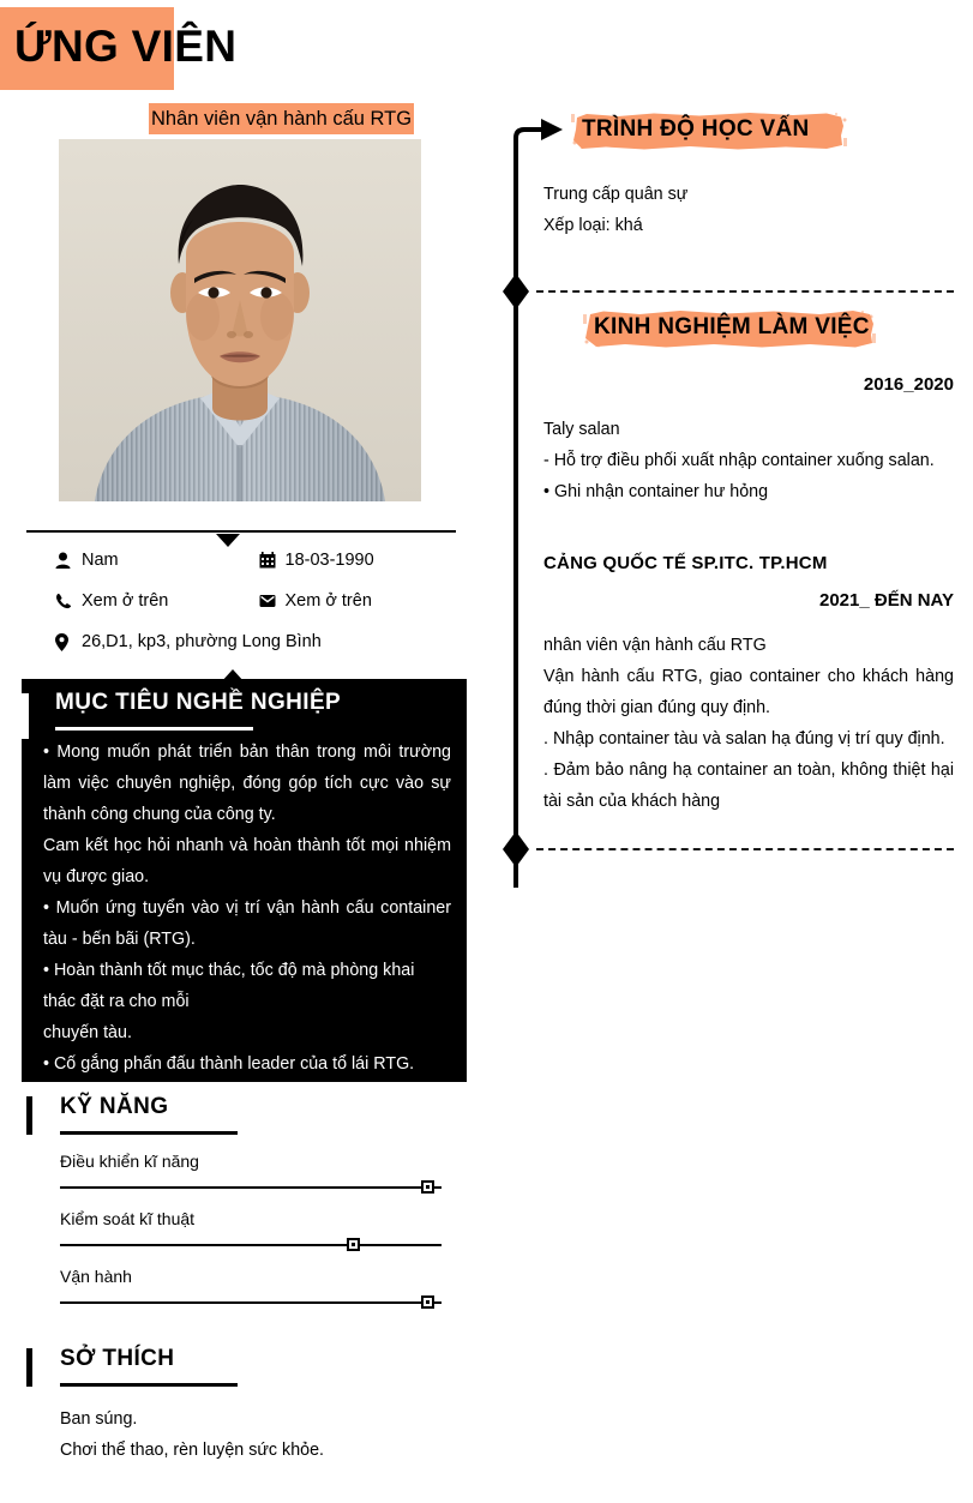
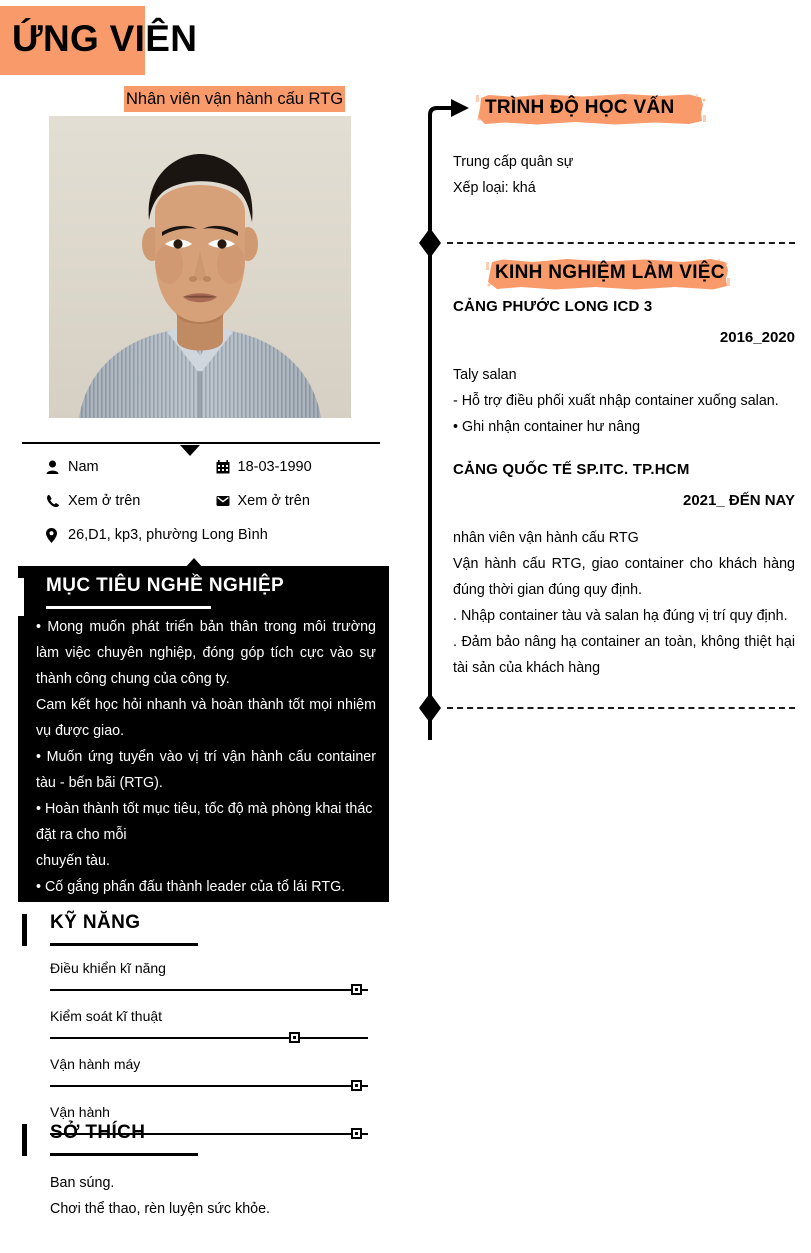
  ỨNG VIÊN
  Nhân viên vận hành cấu RTG
  Nam
  18-03-1990
  Xem ở trên
  Xem ở trên
  26,D1, kp3, phường Long Bình
  MỤC TIÊU NGHỀ NGHIỆP
  • Mong muốn phát triển bản thân trong môi trường làm việc chuyên nghiệp, đóng góp tích cực vào sự thành công chung của công ty.
  Cam kết học hỏi nhanh và hoàn thành tốt mọi nhiệm vụ được giao.
  • Muốn ứng tuyển vào vị trí vận hành cấu container tàu - bến bãi (RTG).
- • Hoàn thành tốt mục thác, tốc độ mà phòng khai thác đặt ra cho mỗi
+ • Hoàn thành tốt mục tiêu, tốc độ mà phòng khai thác đặt ra cho mỗi
  chuyến tàu.
  • Cố gắng phấn đấu thành leader của tổ lái RTG.
  KỸ NĂNG
  Điều khiển kĩ năng
  Kiểm soát kĩ thuật
+ Vận hành máy
  Vận hành
  SỞ THÍCH
  Ban súng.
  Chơi thể thao, rèn luyện sức khỏe.
  TRÌNH ĐỘ HỌC VẤN
  Trung cấp quân sự
  Xếp loại: khá
  KINH NGHIỆM LÀM VIỆC
+ CẢNG PHƯỚC LONG ICD 3
  2016_2020
  Taly salan
  - Hỗ trợ điều phối xuất nhập container xuống salan.
- • Ghi nhận container hư hỏng
+ • Ghi nhận container hư nâng
  CẢNG QUỐC TẾ SP.ITC. TP.HCM
  2021_ ĐẾN NAY
  nhân viên vận hành cấu RTG
  Vận hành cấu RTG, giao container cho khách hàng đúng thời gian đúng quy định.
  . Nhập container tàu và salan hạ đúng vị trí quy định.
  . Đảm bảo nâng hạ container an toàn, không thiệt hại tài sản của khách hàng
